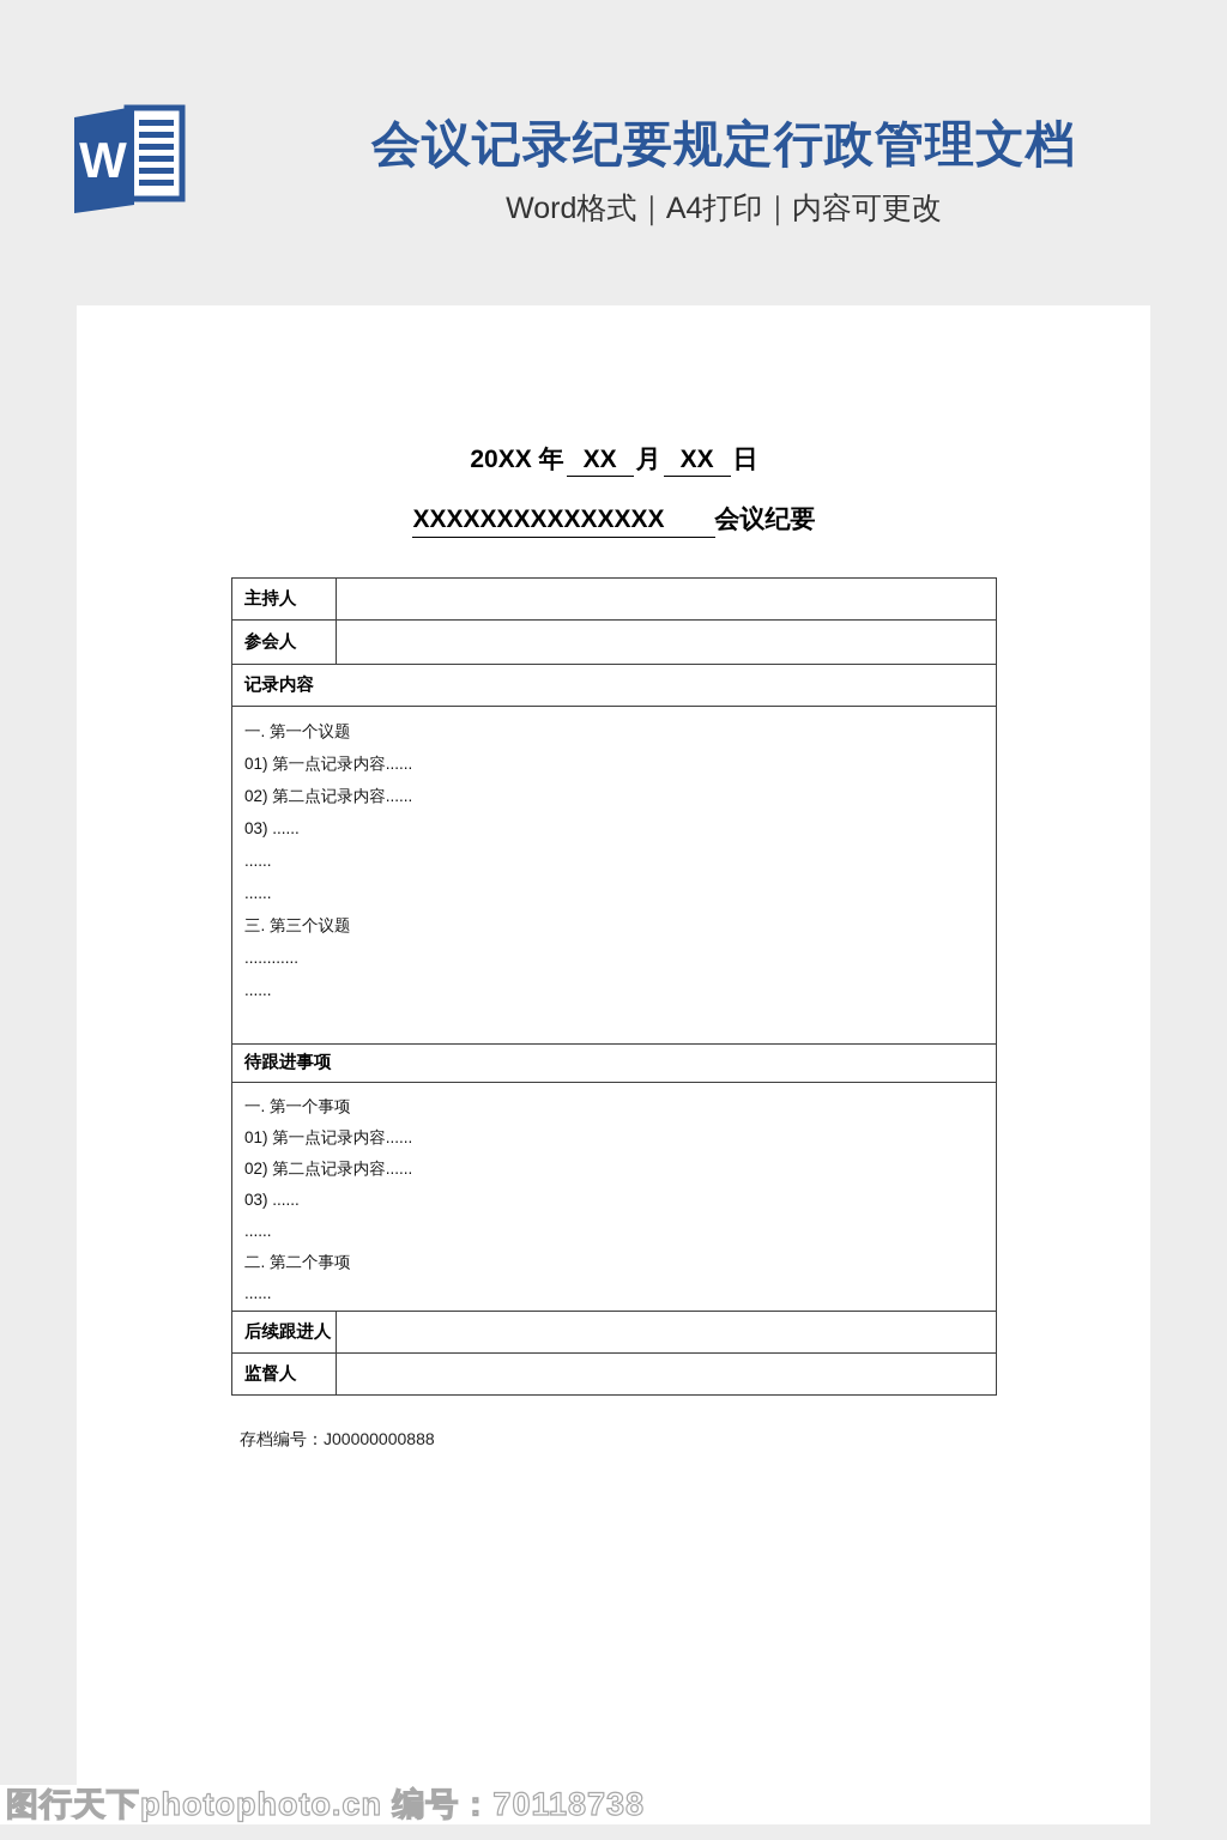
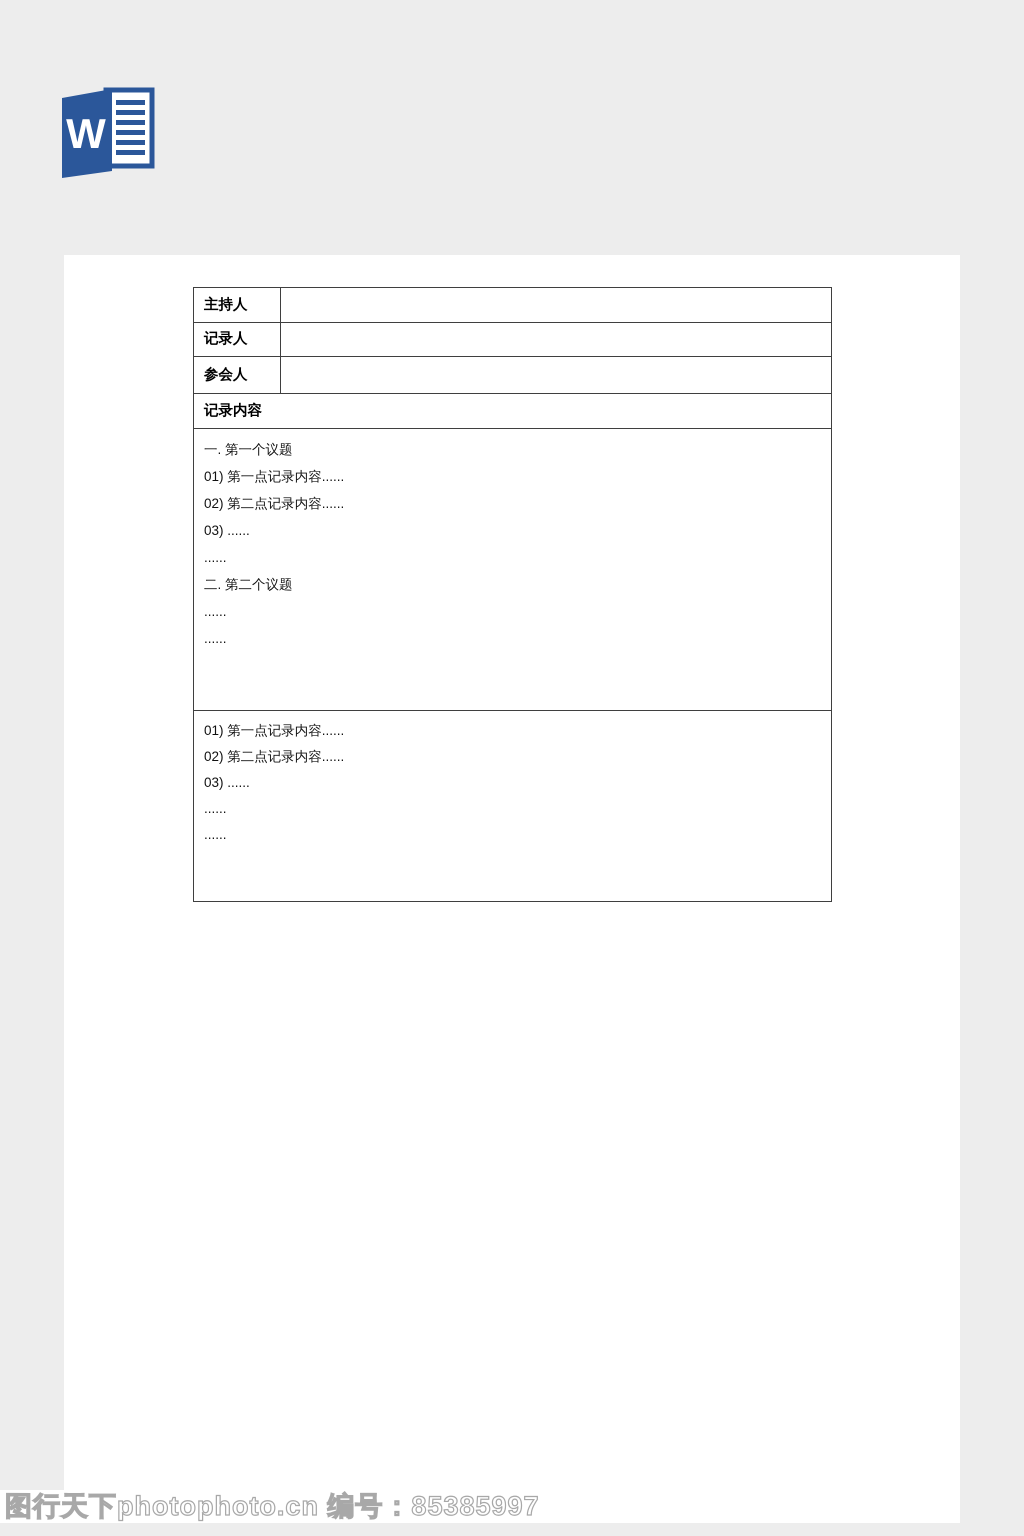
  W
- 会议记录纪要规定行政管理文档
- Word格式｜A4打印｜内容可更改
- 20XX 年 XX 月 XX 日
- XXXXXXXXXXXXXXX 会议纪要
  主持人
+ 记录人
  参会人
  记录内容
  一. 第一个议题
  01) 第一点记录内容......
  02) 第二点记录内容......
  03) ......
  ......
+ 二. 第二个议题
  ......
- 三. 第三个议题
- ............
  ......
- 待跟进事项
- 一. 第一个事项
  01) 第一点记录内容......
  02) 第二点记录内容......
  03) ......
  ......
- 二. 第二个事项
  ......
- 后续跟进人
- 监督人
- 存档编号：J00000000888
- 图行天下photophoto.cn 编号：70118738
+ 图行天下photophoto.cn 编号：85385997
